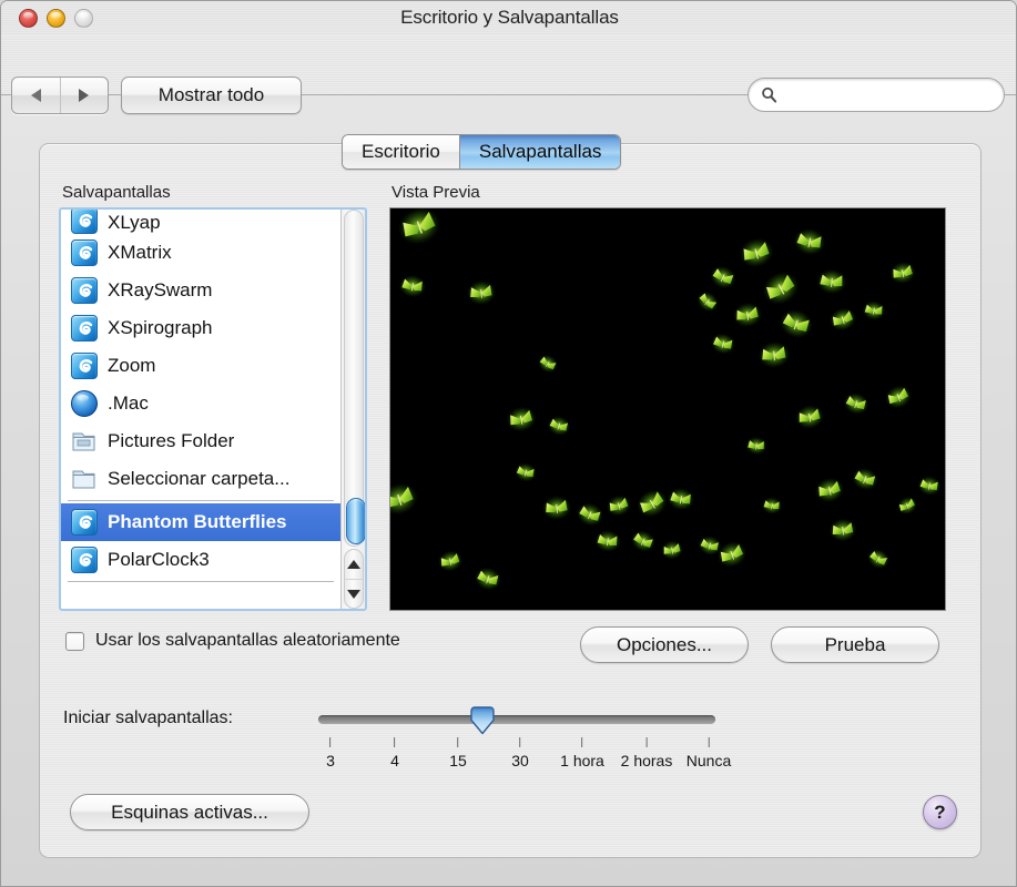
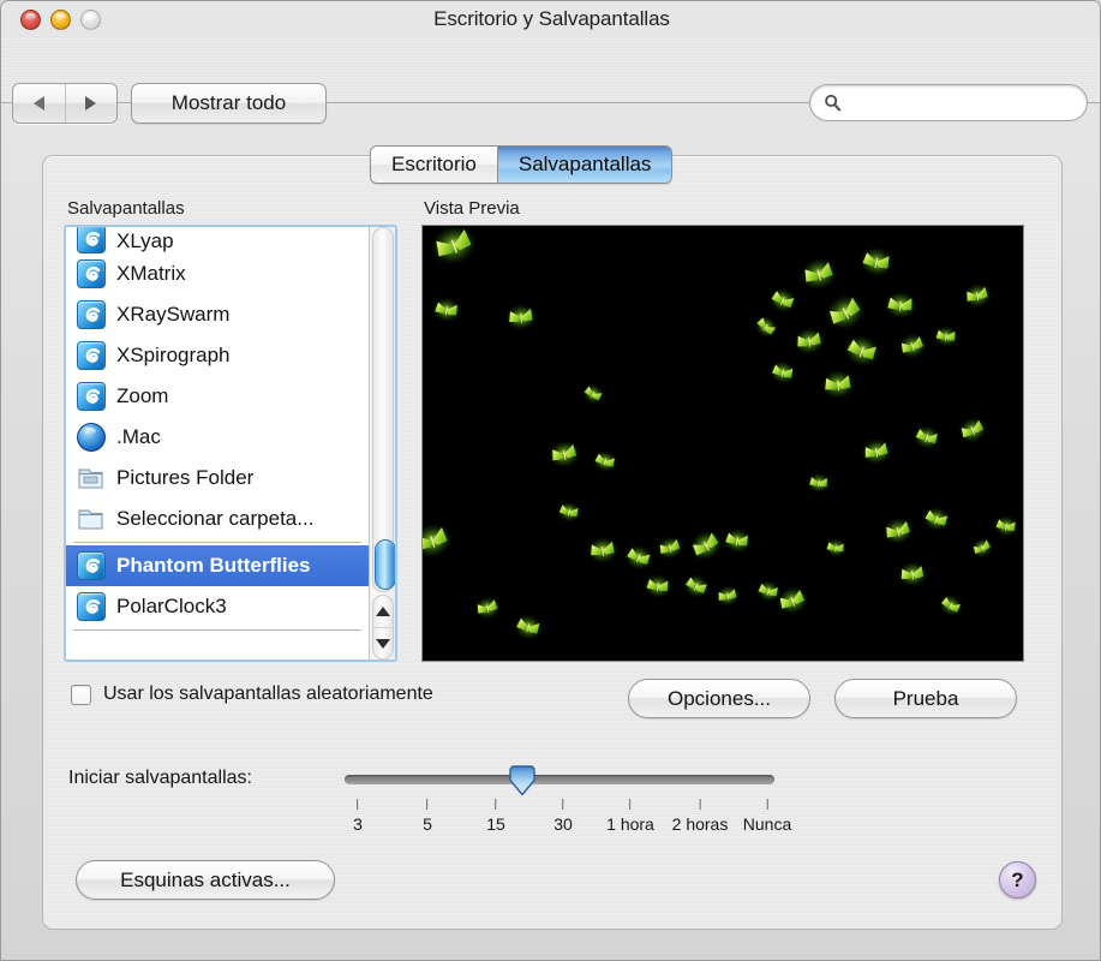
  Escritorio y Salvapantallas
  Mostrar todo
  Escritorio
  Salvapantallas
  Salvapantallas
  Vista Previa
  XLyap
  XMatrix
  XRaySwarm
  XSpirograph
  Zoom
  .Mac
  Pictures Folder
  Seleccionar carpeta...
  Phantom Butterflies
  PolarClock3
  Usar los salvapantallas aleatoriamente
  Opciones...
  Prueba
  Esquinas activas...
  Iniciar salvapantallas:
  3
- 4
+ 5
  15
  30
  1 hora
  2 horas
  Nunca
  ?
